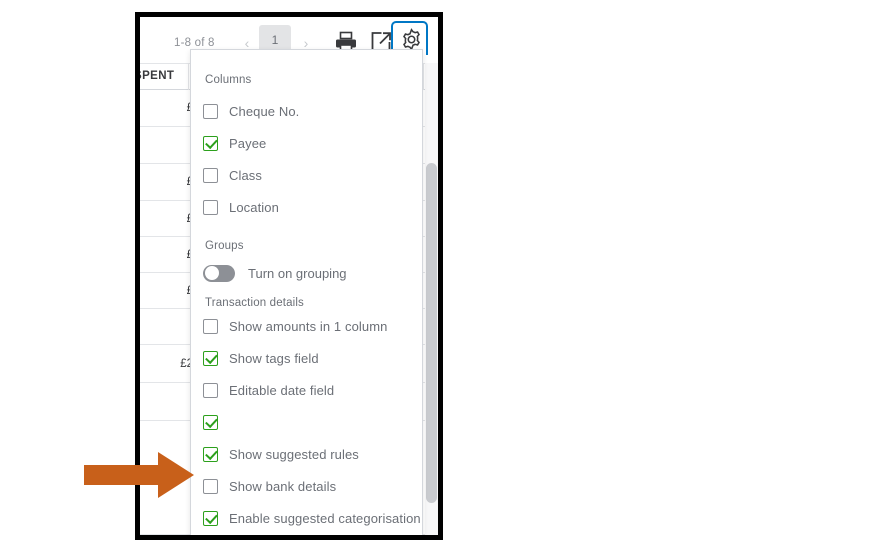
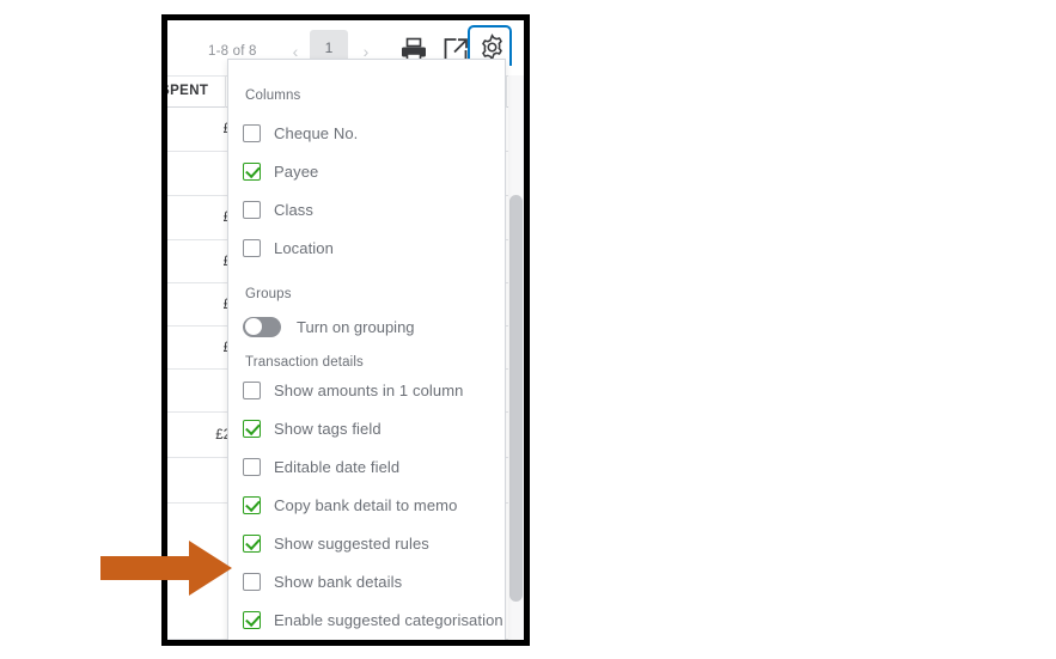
  1-8 of 8
  ‹
  1
  ›
  PENT
  Columns
  Cheque No.
  Payee
  Class
  Location
  Groups
  Turn on grouping
  Transaction details
  Show amounts in 1 column
  Show tags field
  Editable date field
+ Copy bank detail to memo
  Show suggested rules
  Show bank details
  Enable suggested categorisation
